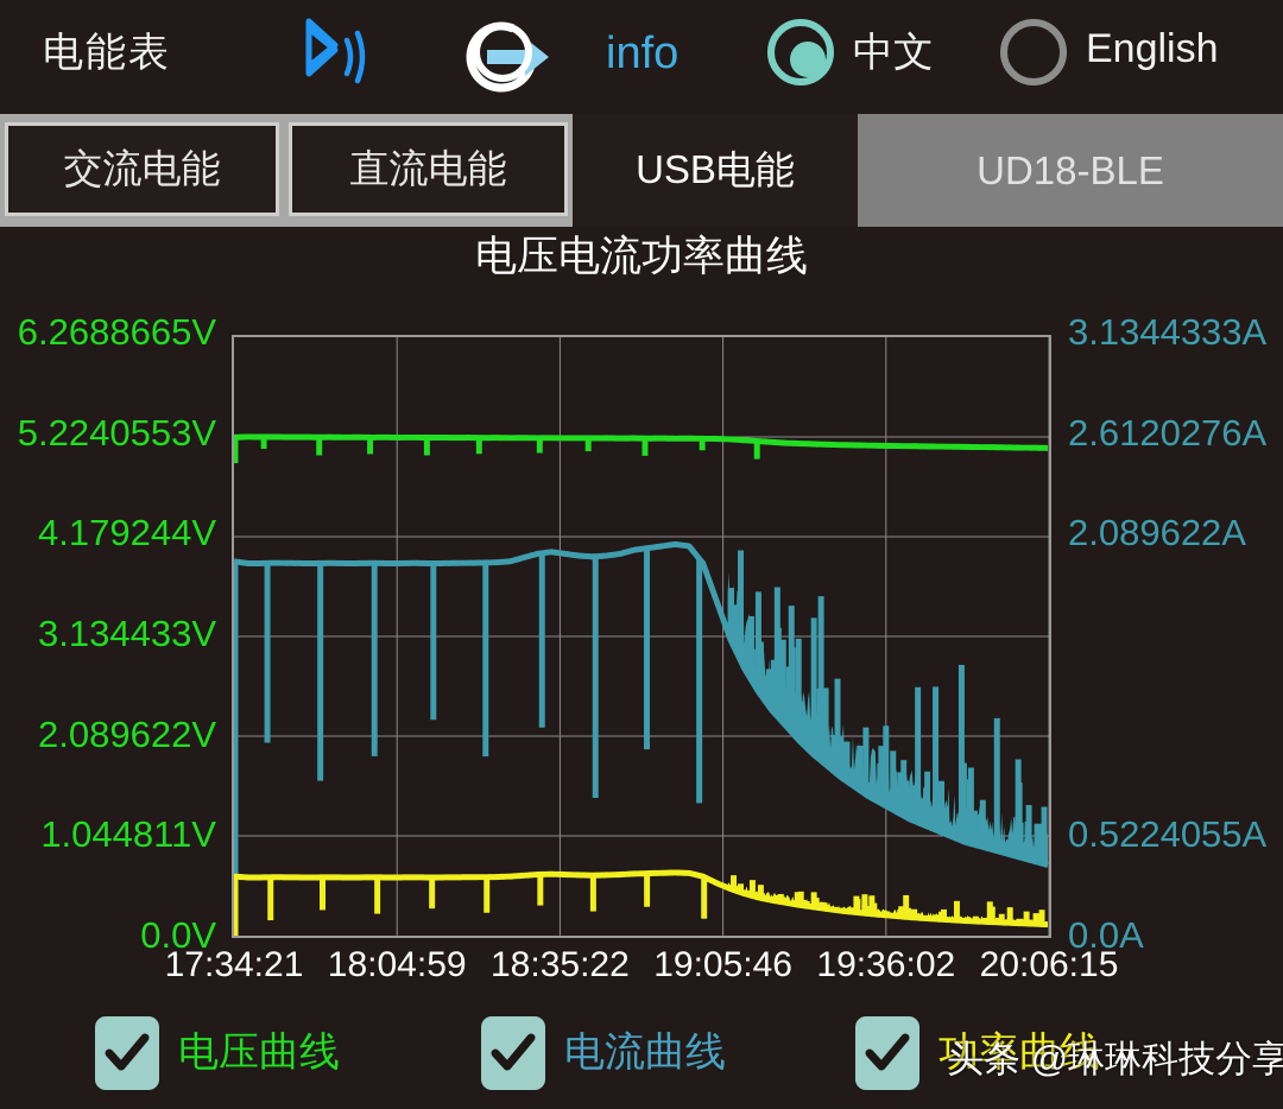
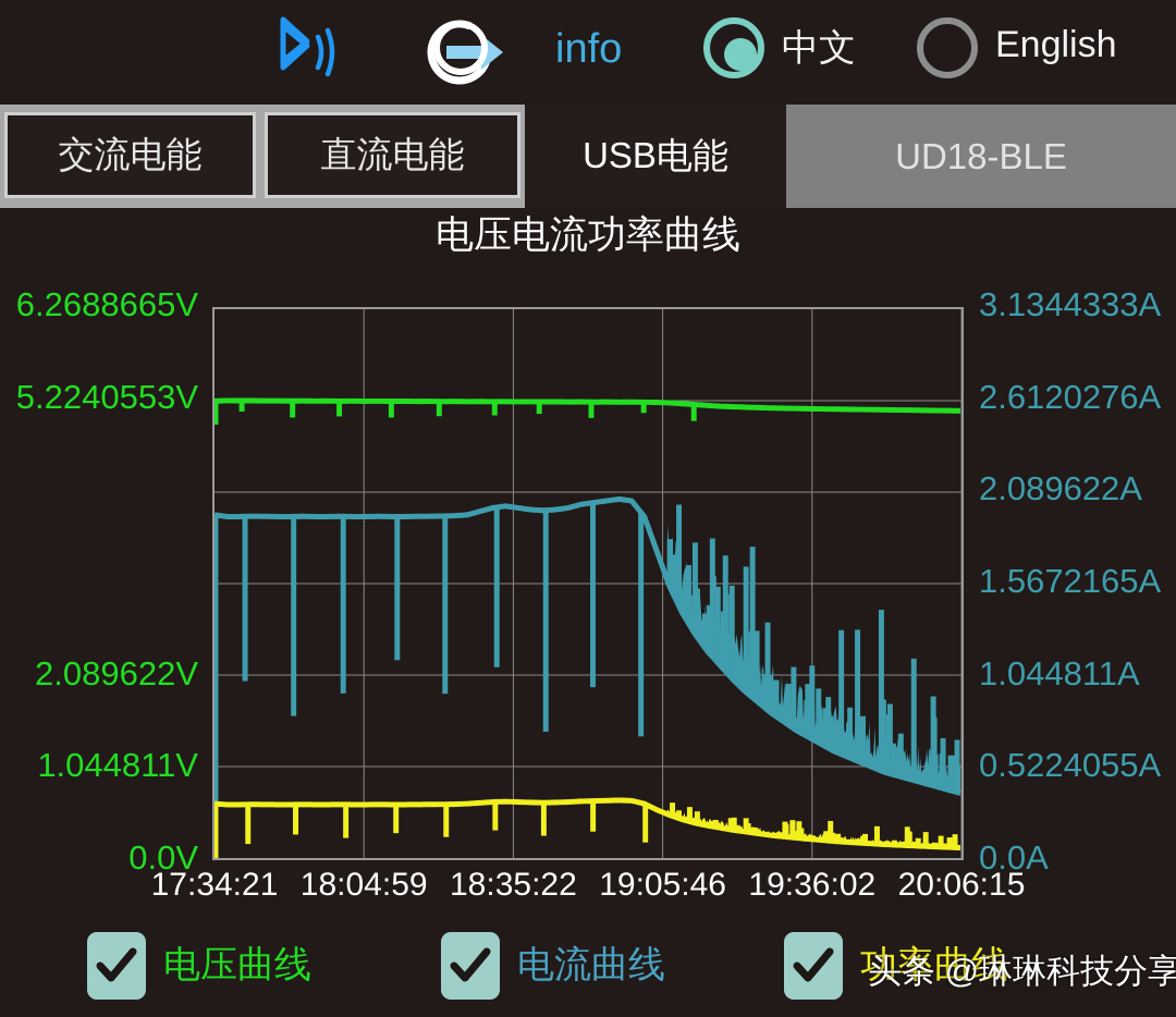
- 电能表
  info
  中文
  English
  交流电能
  直流电能
  USB电能
  UD18-BLE
  电压电流功率曲线
  0.0V
  1.044811V
  2.089622V
- 3.134433V
- 4.179244V
  5.2240553V
  6.2688665V
  0.0A
  0.5224055A
+ 1.044811A
+ 1.5672165A
  2.089622A
  2.6120276A
  3.1344333A
  17:34:21
  18:04:59
  18:35:22
  19:05:46
  19:36:02
  20:06:15
  电压曲线
  电流曲线
  功率曲线
  头条 @琳琳科技分享
